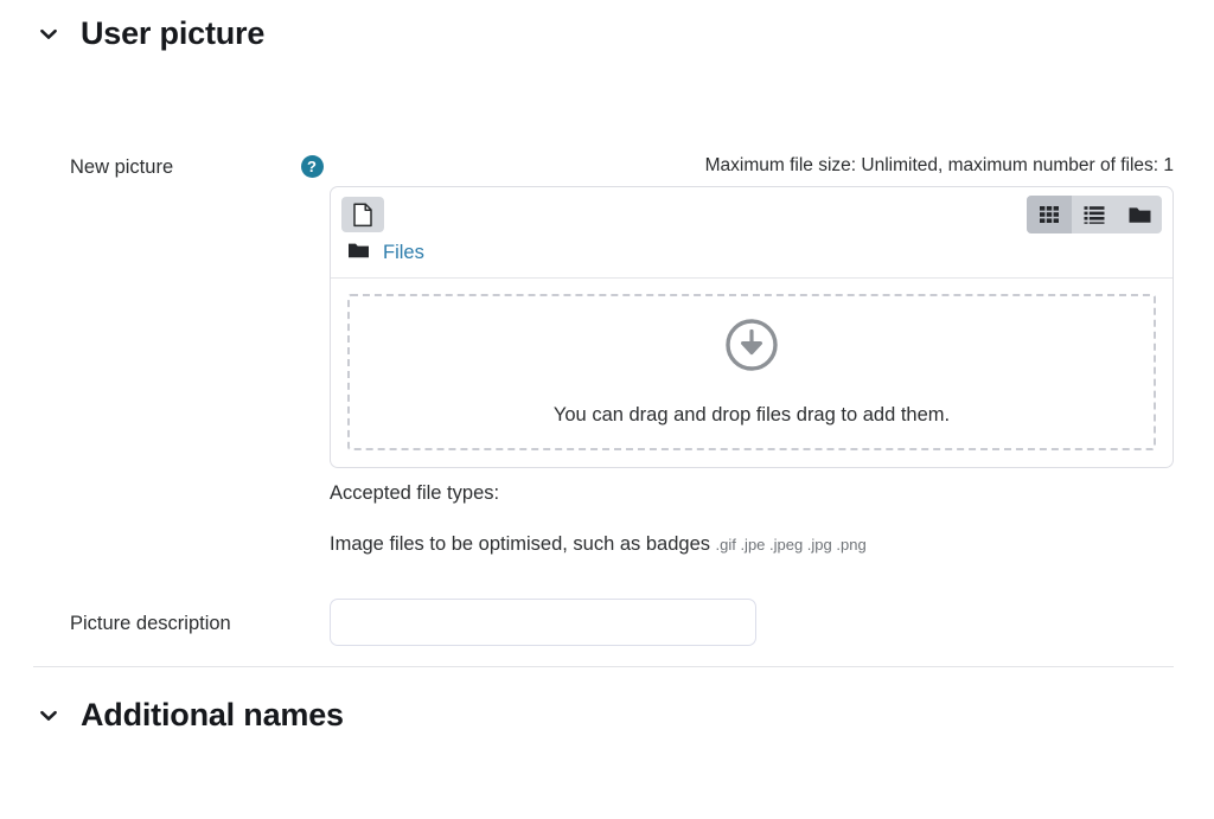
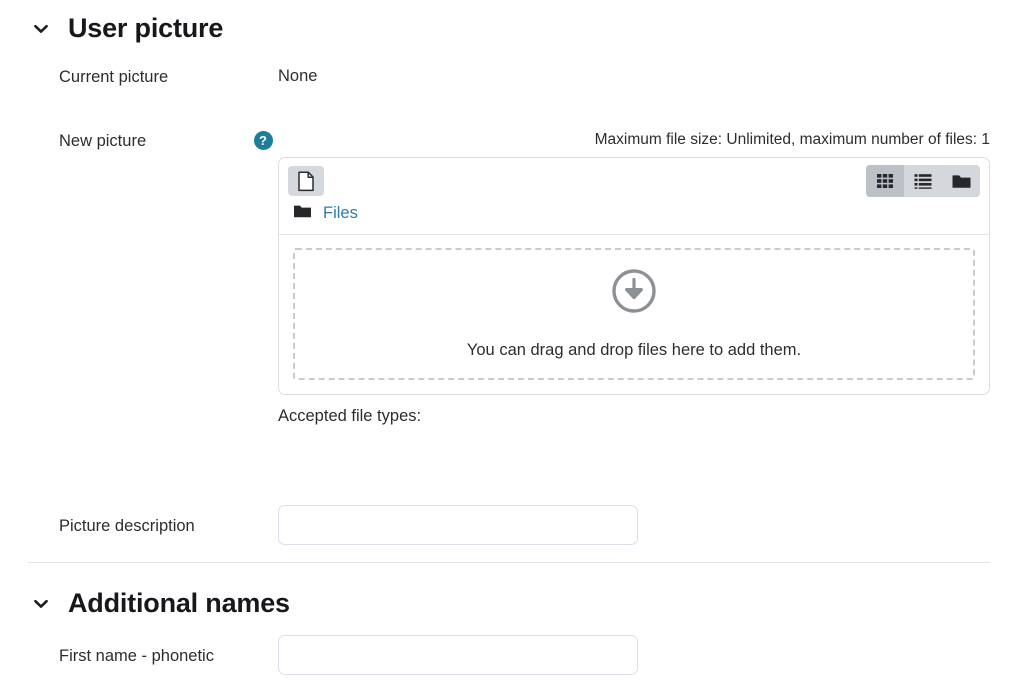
  User picture
+ Current picture
+ None
  New picture
  ?
  Maximum file size: Unlimited, maximum number of files: 1
  Files
- You can drag and drop files drag to add them.
+ You can drag and drop files here to add them.
  Accepted file types:
- Image files to be optimised, such as badges .gif .jpe .jpeg .jpg .png
  Picture description
  Additional names
+ First name - phonetic
